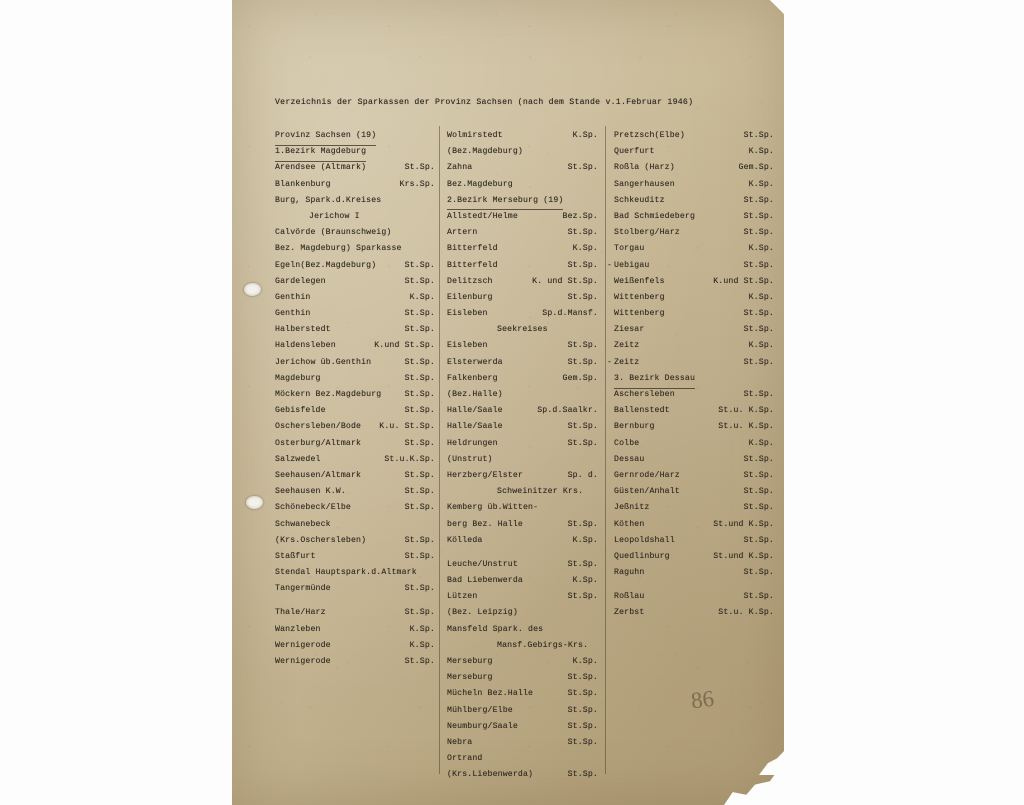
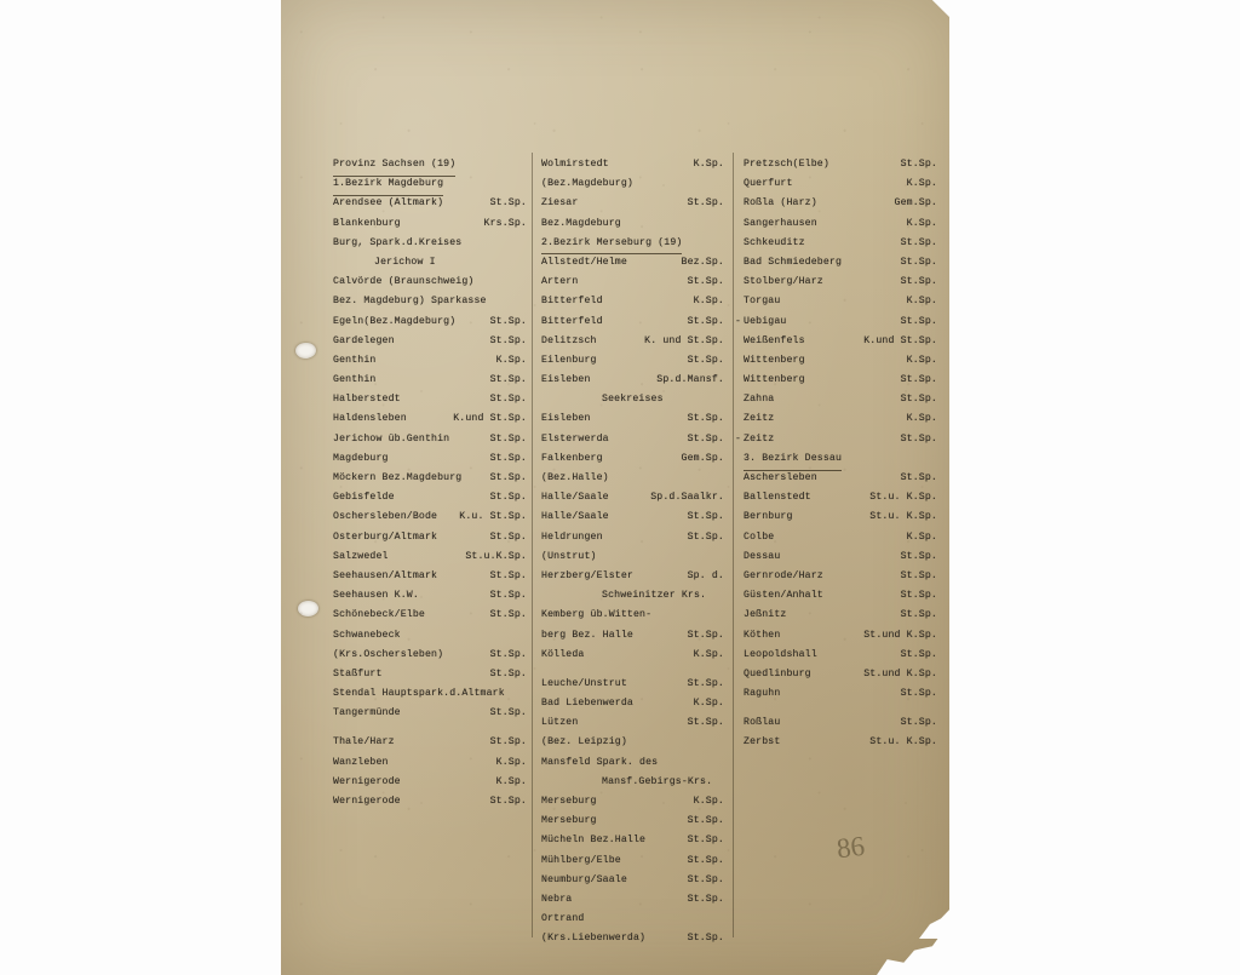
- Verzeichnis der Sparkassen der Provinz Sachsen (nach dem Stande v.1.Februar 1946)
  Provinz Sachsen (19)
  1.Bezirk Magdeburg
  Arendsee (Altmark)
  St.Sp.
  Blankenburg
  Krs.Sp.
  Burg, Spark.d.Kreises
  Jerichow I
  Calvörde (Braunschweig)
  Bez. Magdeburg) Sparkasse
  Egeln(Bez.Magdeburg)
  St.Sp.
  Gardelegen
  St.Sp.
  Genthin
  K.Sp.
  Genthin
  St.Sp.
  Halberstedt
  St.Sp.
  Haldensleben
  K.und St.Sp.
  Jerichow üb.Genthin
  St.Sp.
  Magdeburg
  St.Sp.
  Möckern Bez.Magdeburg
  St.Sp.
  Gebisfelde
  St.Sp.
  Oschersleben/Bode
  K.u. St.Sp.
  Osterburg/Altmark
  St.Sp.
  Salzwedel
  St.u.K.Sp.
  Seehausen/Altmark
  St.Sp.
  Seehausen K.W.
  St.Sp.
  Schönebeck/Elbe
  St.Sp.
  Schwanebeck
  (Krs.Oschersleben)
  St.Sp.
  Staßfurt
  St.Sp.
  Stendal Hauptspark.d.Altmark
  Tangermünde
  St.Sp.
  Thale/Harz
  St.Sp.
  Wanzleben
  K.Sp.
  Wernigerode
  K.Sp.
  Wernigerode
  St.Sp.
  Wolmirstedt
  K.Sp.
  (Bez.Magdeburg)
- Zahna
+ Ziesar
  St.Sp.
  Bez.Magdeburg
  2.Bezirk Merseburg (19)
  Allstedt/Helme
  Bez.Sp.
  Artern
  St.Sp.
  Bitterfeld
  K.Sp.
  Bitterfeld
  St.Sp.
  Delitzsch
  K. und St.Sp.
  Eilenburg
  St.Sp.
  Eisleben
  Sp.d.Mansf.
  Seekreises
  Eisleben
  St.Sp.
  Elsterwerda
  St.Sp.
  Falkenberg
  Gem.Sp.
  (Bez.Halle)
  Halle/Saale
  Sp.d.Saalkr.
  Halle/Saale
  St.Sp.
  Heldrungen
  St.Sp.
  (Unstrut)
  Herzberg/Elster
  Sp. d.
  Schweinitzer Krs.
  Kemberg üb.Witten-
  berg Bez. Halle
  St.Sp.
  Kölleda
  K.Sp.
  Leuche/Unstrut
  St.Sp.
  Bad Liebenwerda
  K.Sp.
  Lützen
  St.Sp.
  (Bez. Leipzig)
  Mansfeld Spark. des
  Mansf.Gebirgs-Krs.
  Merseburg
  K.Sp.
  Merseburg
  St.Sp.
  Mücheln Bez.Halle
  St.Sp.
  Mühlberg/Elbe
  St.Sp.
  Neumburg/Saale
  St.Sp.
  Nebra
  St.Sp.
  Ortrand
  (Krs.Liebenwerda)
  St.Sp.
  Pretzsch(Elbe)
  St.Sp.
  Querfurt
  K.Sp.
  Roßla (Harz)
  Gem.Sp.
  Sangerhausen
  K.Sp.
  Schkeuditz
  St.Sp.
  Bad Schmiedeberg
  St.Sp.
  Stolberg/Harz
  St.Sp.
  Torgau
  K.Sp.
  -
  Uebigau
  St.Sp.
  Weißenfels
  K.und St.Sp.
  Wittenberg
  K.Sp.
  Wittenberg
  St.Sp.
- Ziesar
+ Zahna
  St.Sp.
  Zeitz
  K.Sp.
  -
  Zeitz
  St.Sp.
  3. Bezirk Dessau
  Aschersleben
  St.Sp.
  Ballenstedt
  St.u. K.Sp.
  Bernburg
  St.u. K.Sp.
  Colbe
  K.Sp.
  Dessau
  St.Sp.
  Gernrode/Harz
  St.Sp.
  Güsten/Anhalt
  St.Sp.
  Jeßnitz
  St.Sp.
  Köthen
  St.und K.Sp.
  Leopoldshall
  St.Sp.
  Quedlinburg
  St.und K.Sp.
  Raguhn
  St.Sp.
  Roßlau
  St.Sp.
  Zerbst
  St.u. K.Sp.
